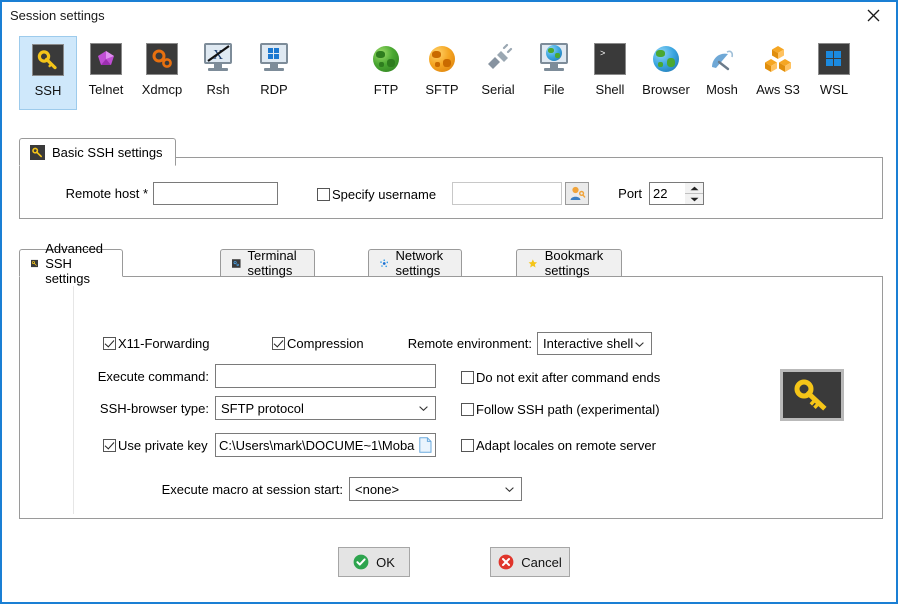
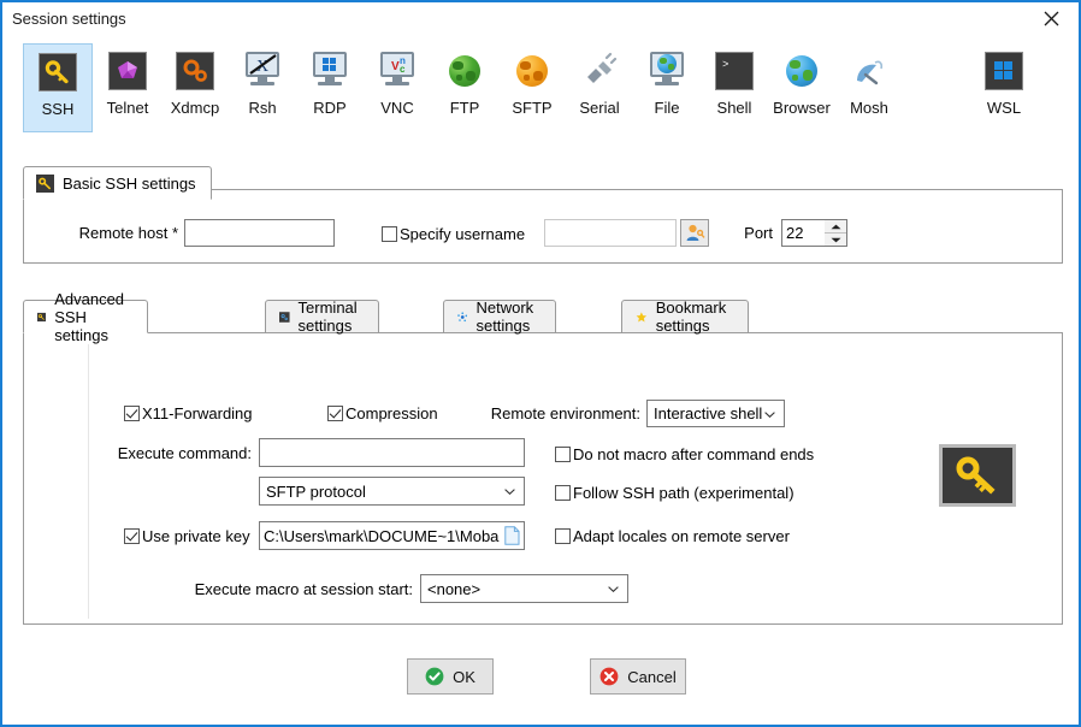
  Session settings
  SSH
  Telnet
  Xdmcp
  X
  Rsh
  RDP
+ V
+ n
+ c
+ VNC
  FTP
  SFTP
  Serial
  File
  >
  Shell
  Browser
  Mosh
- Aws S3
  WSL
  Basic SSH settings
  Remote host *
  Specify username
  Port
  22
  Advanced SSH settings
  Terminal settings
  Network settings
  Bookmark settings
  X11-Forwarding
  Compression
  Remote environment:
  Interactive shell
  Execute command:
- Do not exit after command ends
+ Do not macro after command ends
- SSH-browser type:
  SFTP protocol
  Follow SSH path (experimental)
  Use private key
  C:\Users\mark\DOCUME~1\Moba
  Adapt locales on remote server
  Execute macro at session start:
  <none>
  OK
  Cancel
